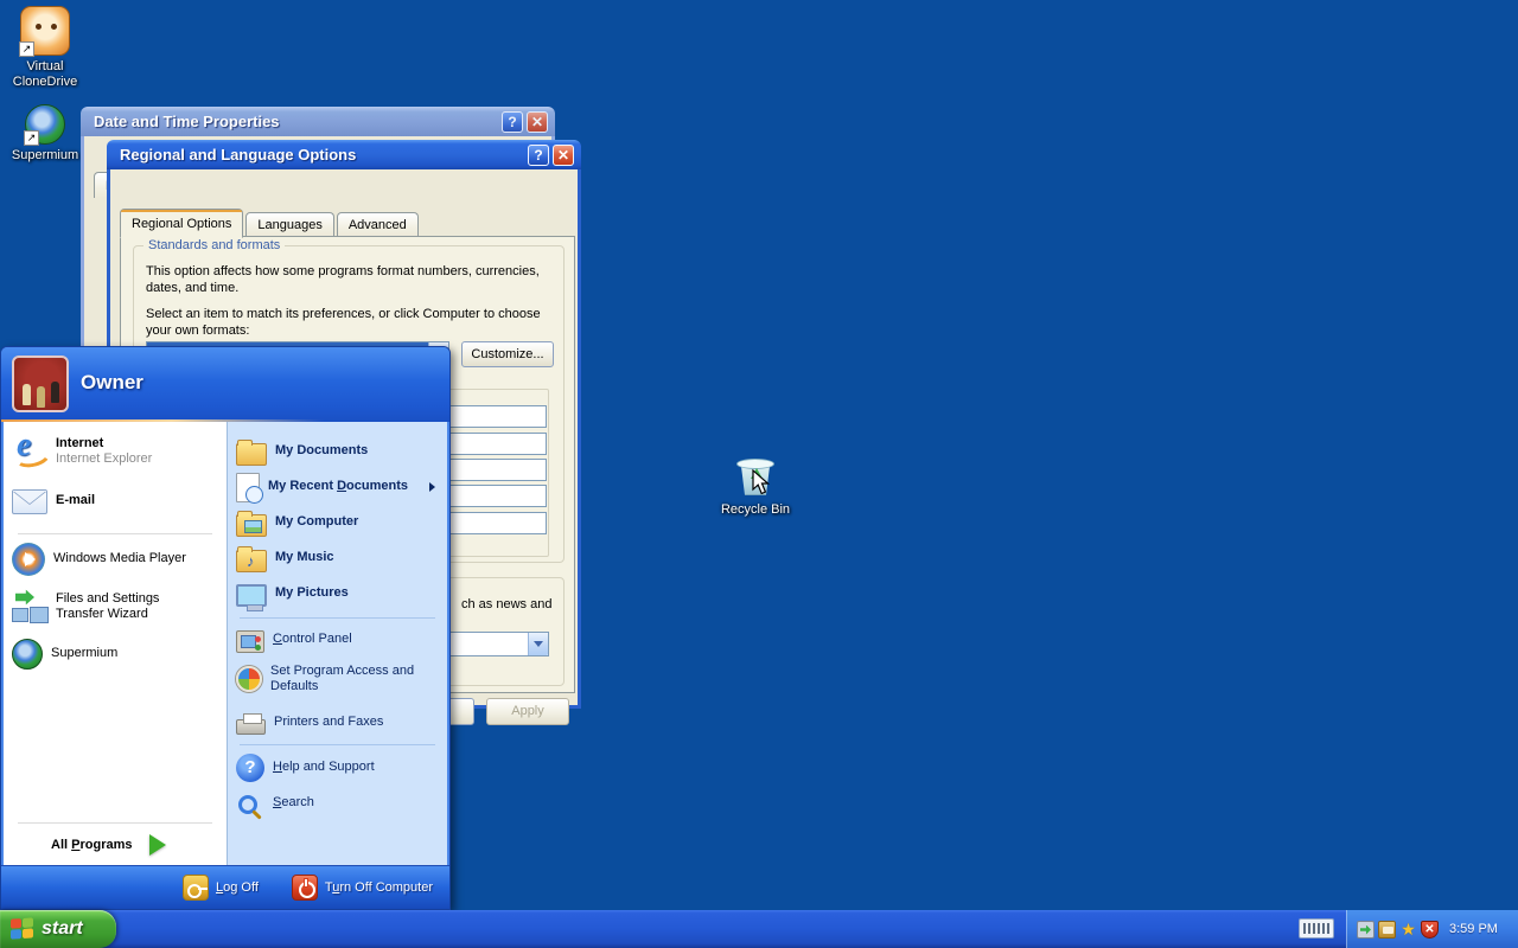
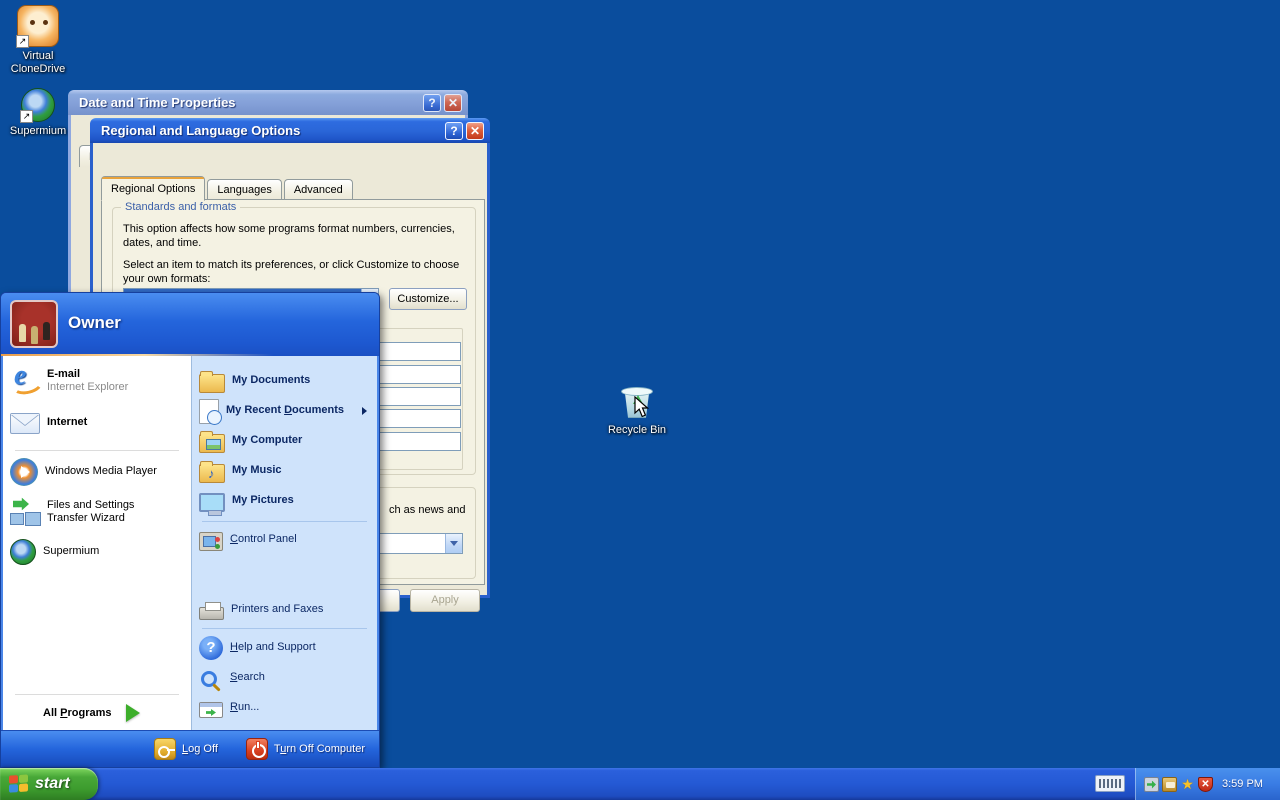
  ↗
  Virtual CloneDrive
  ↗
  Supermium
  Recycle Bin
  Date and Time Properties
  ?
  ✕
  Regional and Language Options
  ?
  ✕
  Regional Options
  Languages
  Advanced
  Standards and formats
  This option affects how some programs format numbers, currencies, dates, and time.
- Select an item to match its preferences, or click Computer to choose your own formats:
+ Select an item to match its preferences, or click Customize to choose your own formats:
  Customize...
  ch as news and
  Apply
  Owner
- Internet
+ E-mail
  Internet Explorer
- E-mail
+ Internet
  Windows Media Player
  Files and Settings Transfer Wizard
  Supermium
  All Programs
  My Documents
  My Recent Documents
  My Computer
  My Music
  My Pictures
  Control Panel
- Set Program Access and Defaults
  Printers and Faxes
  ?
  Help and Support
  Search
+ Run...
  Log Off
  Turn Off Computer
  start
  ★
  ✕
  3:59 PM
